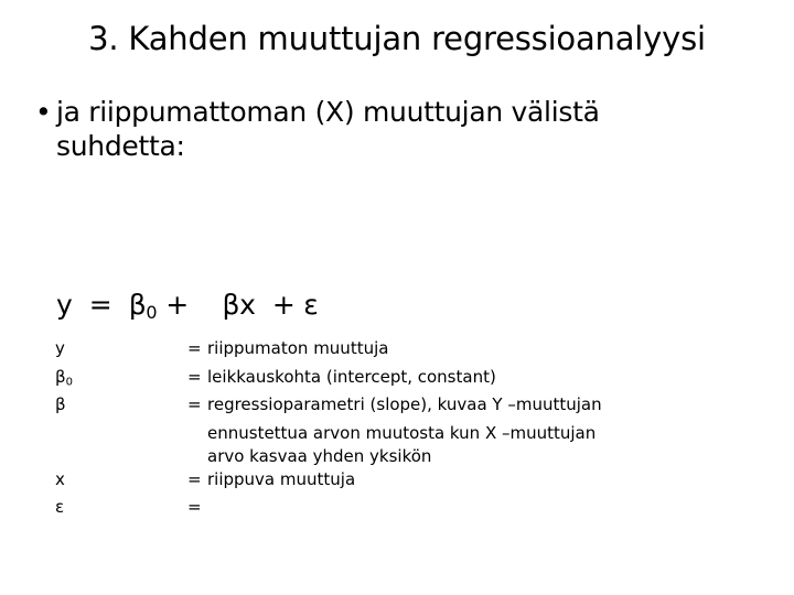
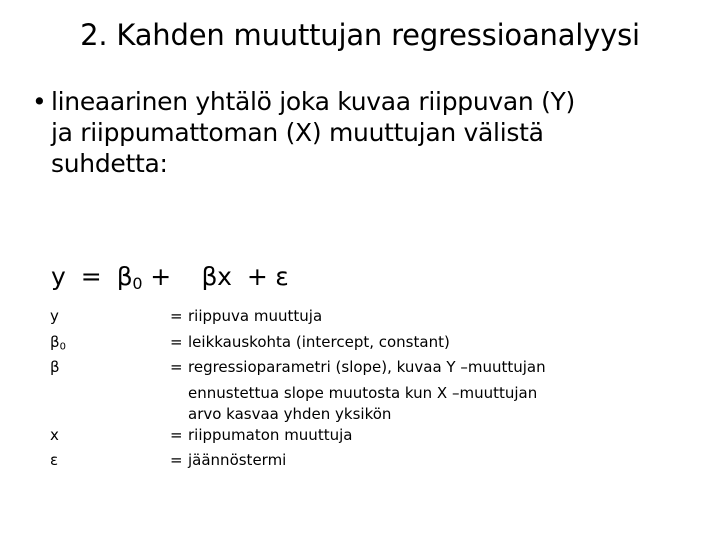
- 3. Kahden muuttujan regressioanalyysi
+ 2. Kahden muuttujan regressioanalyysi
  •
+ lineaarinen yhtälö joka kuvaa riippuvan (Y)
  ja riippumattoman (X) muuttujan välistä
  suhdetta:
  y = β0 + βx + ε
  y
  =
- riippumaton muuttuja
+ riippuva muuttuja
  β0
  =
  leikkauskohta (intercept, constant)
  β
  =
  regressioparametri (slope), kuvaa Y –muuttujan
- ennustettua arvon muutosta kun X –muuttujan
+ ennustettua slope muutosta kun X –muuttujan
  arvo kasvaa yhden yksikön
  x
  =
- riippuva muuttuja
+ riippumaton muuttuja
  ε
  =
+ jäännöstermi
